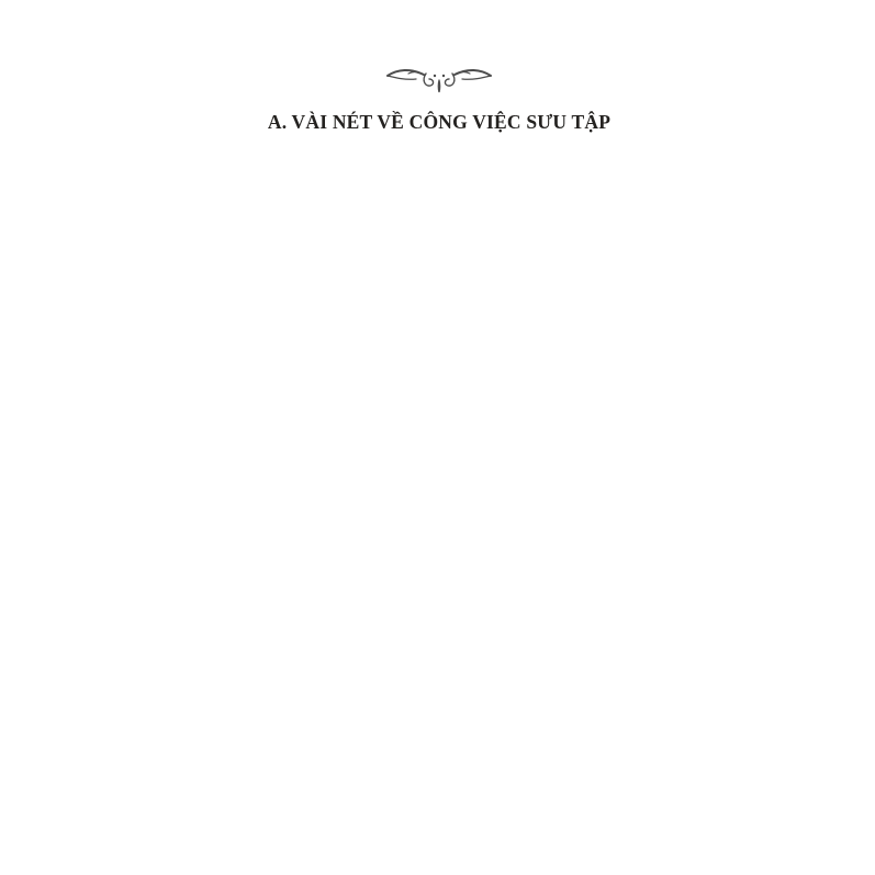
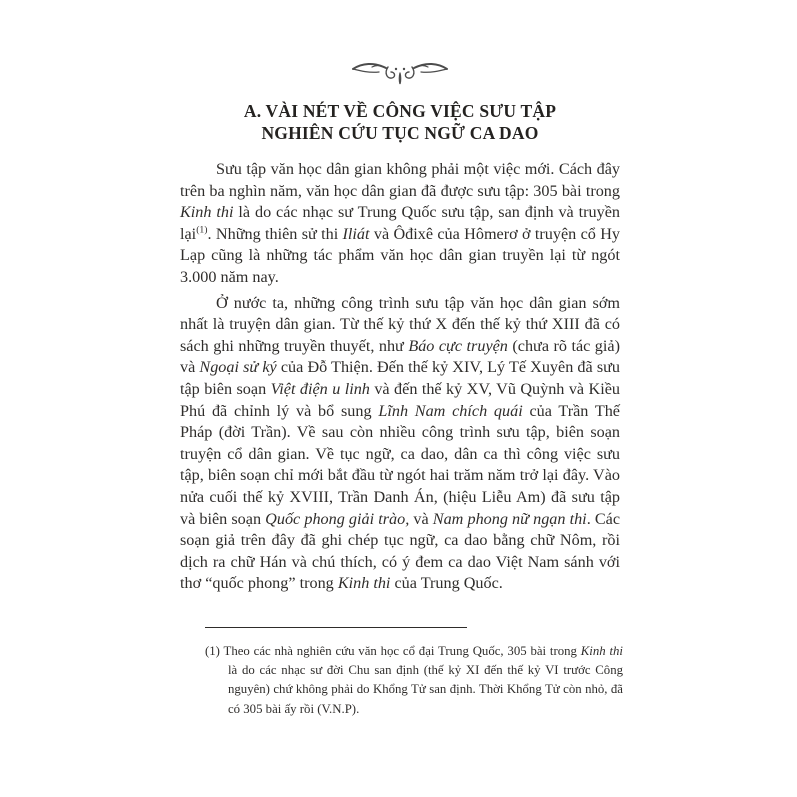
  A. VÀI NÉT VỀ CÔNG VIỆC SƯU TẬP
+ NGHIÊN CỨU TỤC NGỮ CA DAO
+ Sưu tập văn học dân gian không phải một việc mới. Cách đây trên ba nghìn năm, văn học dân gian đã được sưu tập: 305 bài trong Kinh thi là do các nhạc sư Trung Quốc sưu tập, san định và truyền lại(1). Những thiên sử thi Iliát và Ôđixê của Hômerơ ở truyện cổ Hy Lạp cũng là những tác phẩm văn học dân gian truyền lại từ ngót 3.000 năm nay.
+ Ở nước ta, những công trình sưu tập văn học dân gian sớm nhất là truyện dân gian. Từ thế kỷ thứ X đến thế kỷ thứ XIII đã có sách ghi những truyền thuyết, như Báo cực truyện (chưa rõ tác giả) và Ngoại sử ký của Đỗ Thiện. Đến thế kỷ XIV, Lý Tế Xuyên đã sưu tập biên soạn Việt điện u linh và đến thế kỷ XV, Vũ Quỳnh và Kiều Phú đã chỉnh lý và bổ sung Lĩnh Nam chích quái của Trần Thế Pháp (đời Trần). Về sau còn nhiều công trình sưu tập, biên soạn truyện cổ dân gian. Về tục ngữ, ca dao, dân ca thì công việc sưu tập, biên soạn chỉ mới bắt đầu từ ngót hai trăm năm trở lại đây. Vào nửa cuối thế kỷ XVIII, Trần Danh Án, (hiệu Liễu Am) đã sưu tập và biên soạn Quốc phong giải trào, và Nam phong nữ ngạn thi. Các soạn giả trên đây đã ghi chép tục ngữ, ca dao bằng chữ Nôm, rồi dịch ra chữ Hán và chú thích, có ý đem ca dao Việt Nam sánh với thơ “quốc phong” trong Kinh thi của Trung Quốc.
+ (1) Theo các nhà nghiên cứu văn học cổ đại Trung Quốc, 305 bài trong Kinh thi là do các nhạc sư đời Chu san định (thế kỷ XI đến thế kỷ VI trước Công nguyên) chứ không phải do Khổng Tử san định. Thời Khổng Tử còn nhỏ, đã có 305 bài ấy rồi (V.N.P).
